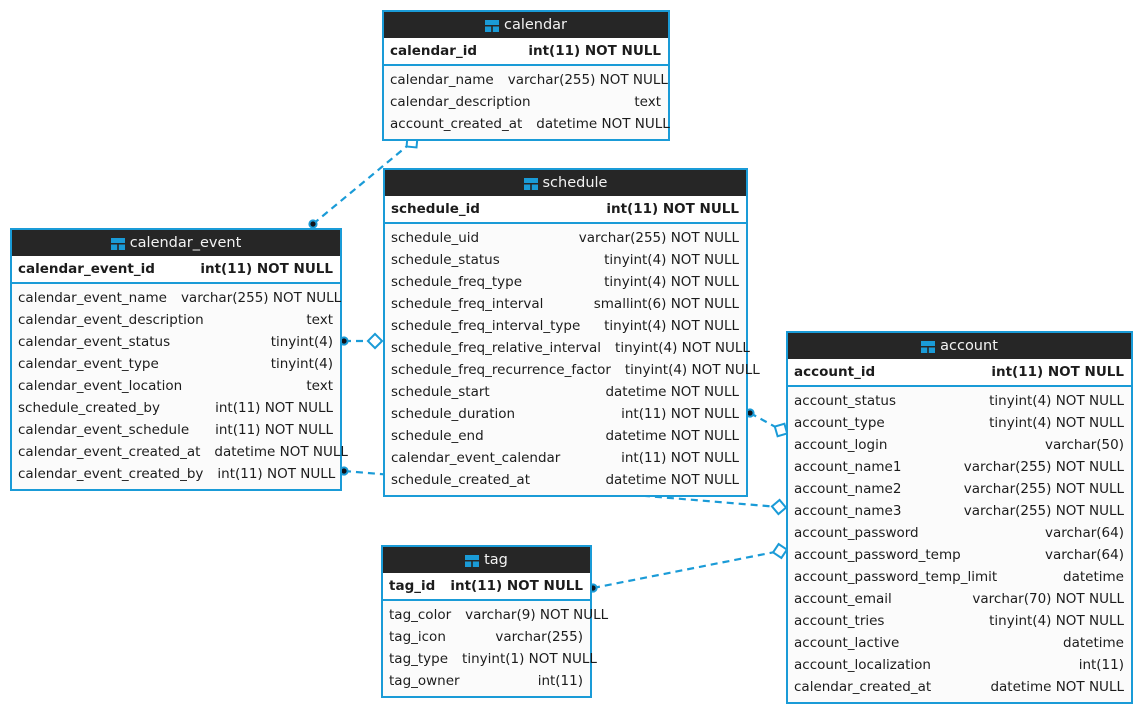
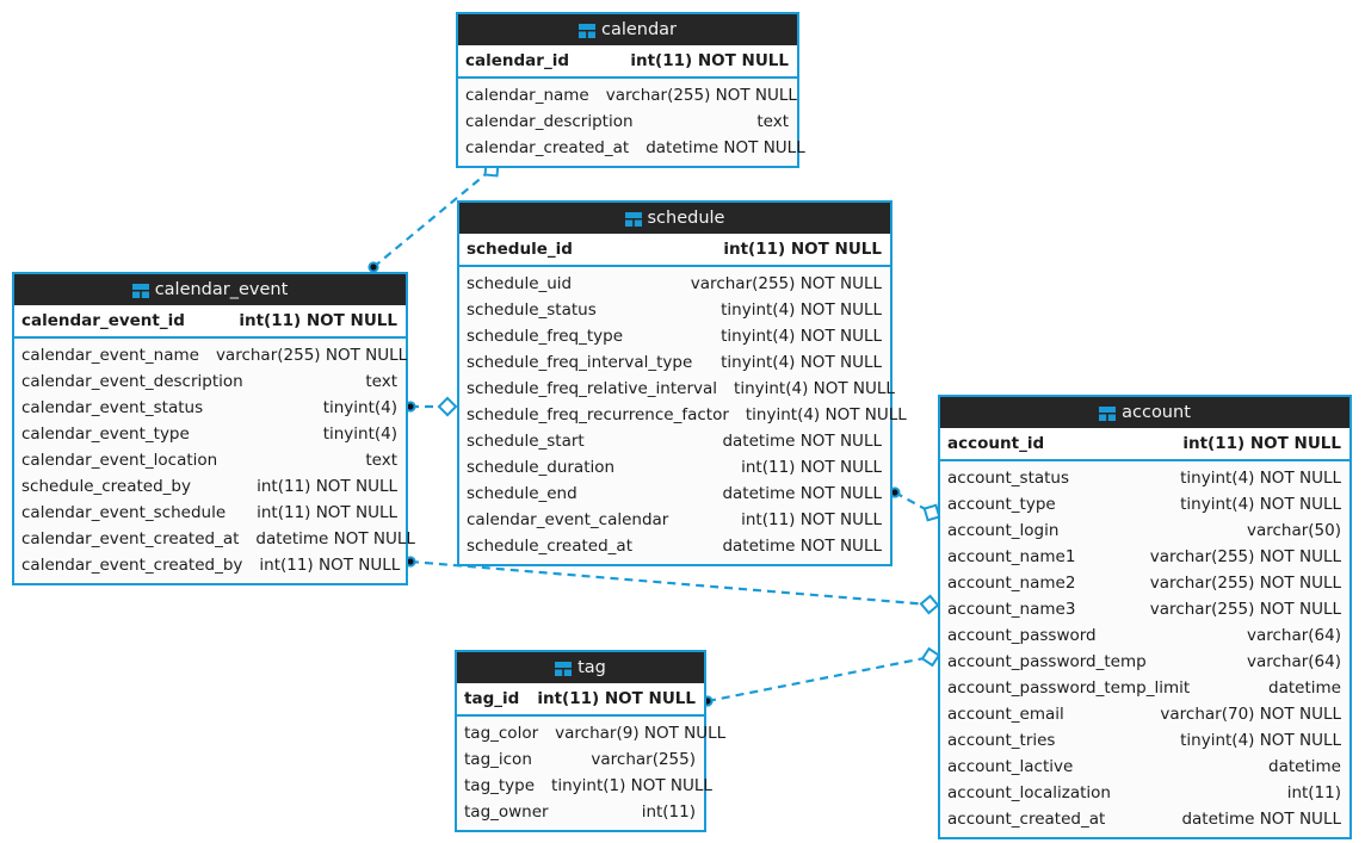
  calendar
  calendar_id
  int(11) NOT NULL
  calendar_name
  varchar(255) NOT NULL
  calendar_description
  text
- account_created_at
+ calendar_created_at
  datetime NOT NULL
  schedule
  schedule_id
  int(11) NOT NULL
  schedule_uid
  varchar(255) NOT NULL
  schedule_status
  tinyint(4) NOT NULL
  schedule_freq_type
  tinyint(4) NOT NULL
- schedule_freq_interval
- smallint(6) NOT NULL
  schedule_freq_interval_type
  tinyint(4) NOT NULL
  schedule_freq_relative_interval
  tinyint(4) NOT NULL
  schedule_freq_recurrence_factor
  tinyint(4) NOT NULL
  schedule_start
  datetime NOT NULL
  schedule_duration
  int(11) NOT NULL
  schedule_end
  datetime NOT NULL
  calendar_event_calendar
  int(11) NOT NULL
  schedule_created_at
  datetime NOT NULL
  calendar_event
  calendar_event_id
  int(11) NOT NULL
  calendar_event_name
  varchar(255) NOT NULL
  calendar_event_description
  text
  calendar_event_status
  tinyint(4)
  calendar_event_type
  tinyint(4)
  calendar_event_location
  text
  schedule_created_by
  int(11) NOT NULL
  calendar_event_schedule
  int(11) NOT NULL
  calendar_event_created_at
  datetime NOT NULL
  calendar_event_created_by
  int(11) NOT NULL
  account
  account_id
  int(11) NOT NULL
  account_status
  tinyint(4) NOT NULL
  account_type
  tinyint(4) NOT NULL
  account_login
  varchar(50)
  account_name1
  varchar(255) NOT NULL
  account_name2
  varchar(255) NOT NULL
  account_name3
  varchar(255) NOT NULL
  account_password
  varchar(64)
  account_password_temp
  varchar(64)
  account_password_temp_limit
  datetime
  account_email
  varchar(70) NOT NULL
  account_tries
  tinyint(4) NOT NULL
  account_lactive
  datetime
  account_localization
  int(11)
- calendar_created_at
+ account_created_at
  datetime NOT NULL
  tag
  tag_id
  int(11) NOT NULL
  tag_color
  varchar(9) NOT NULL
  tag_icon
  varchar(255)
  tag_type
  tinyint(1) NOT NULL
  tag_owner
  int(11)
